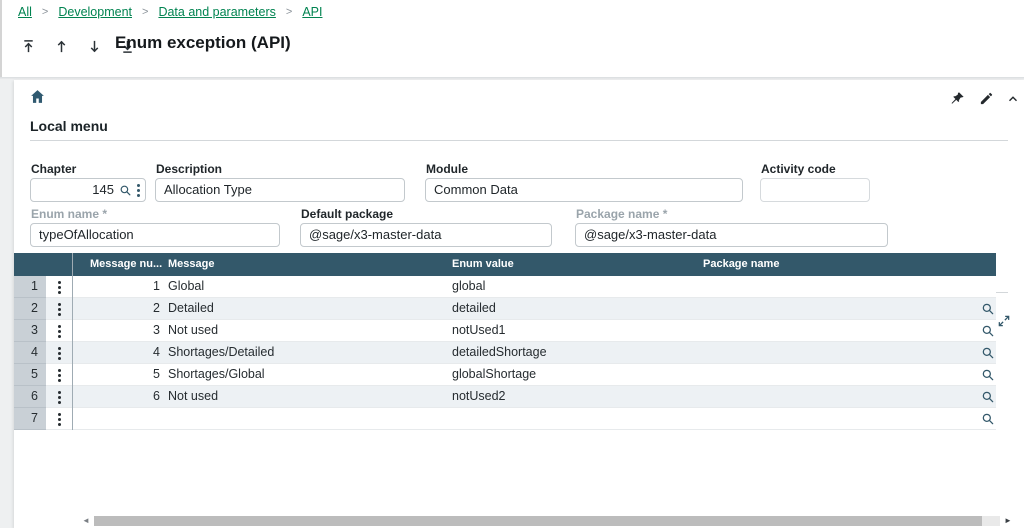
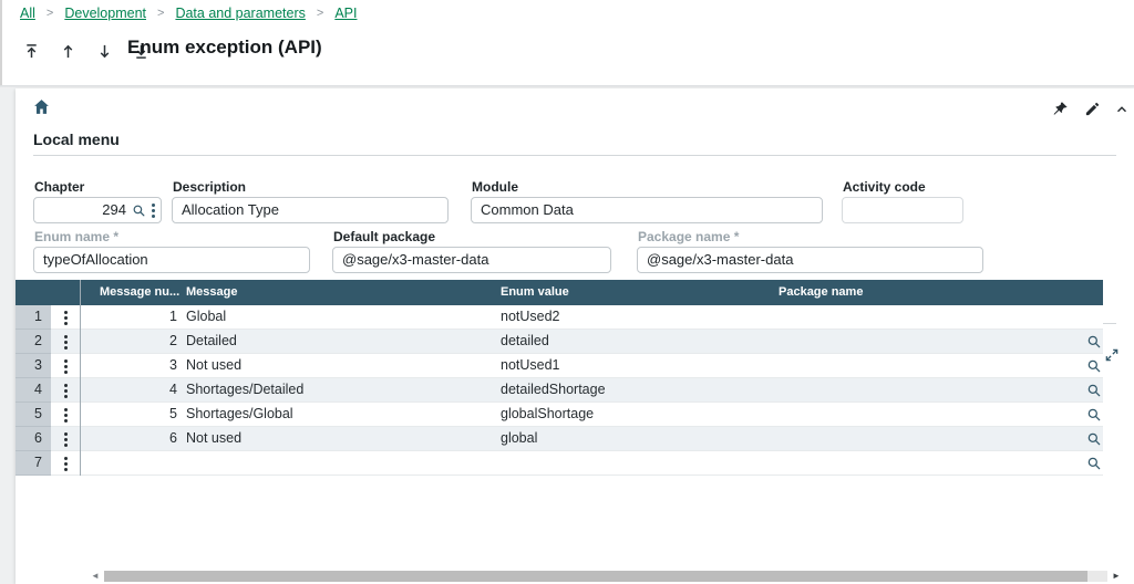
  All
  >
  Development
  >
  Data and parameters
  >
  API
  Enum exception (API)
  Local menu
  Chapter
- 145
+ 294
  Description
  Allocation Type
  Module
  Common Data
  Activity code
  Enum name *
  typeOfAllocation
  Default package
  @sage/x3-master-data
  Package name *
  @sage/x3-master-data
  Message nu...
  Message
  Enum value
  Package name
  1
  1
  Global
- global
+ notUsed2
  2
  2
  Detailed
  detailed
  3
  3
  Not used
  notUsed1
  4
  4
  Shortages/Detailed
  detailedShortage
  5
  5
  Shortages/Global
  globalShortage
  6
  6
  Not used
- notUsed2
+ global
  7
  ◄
  ►
